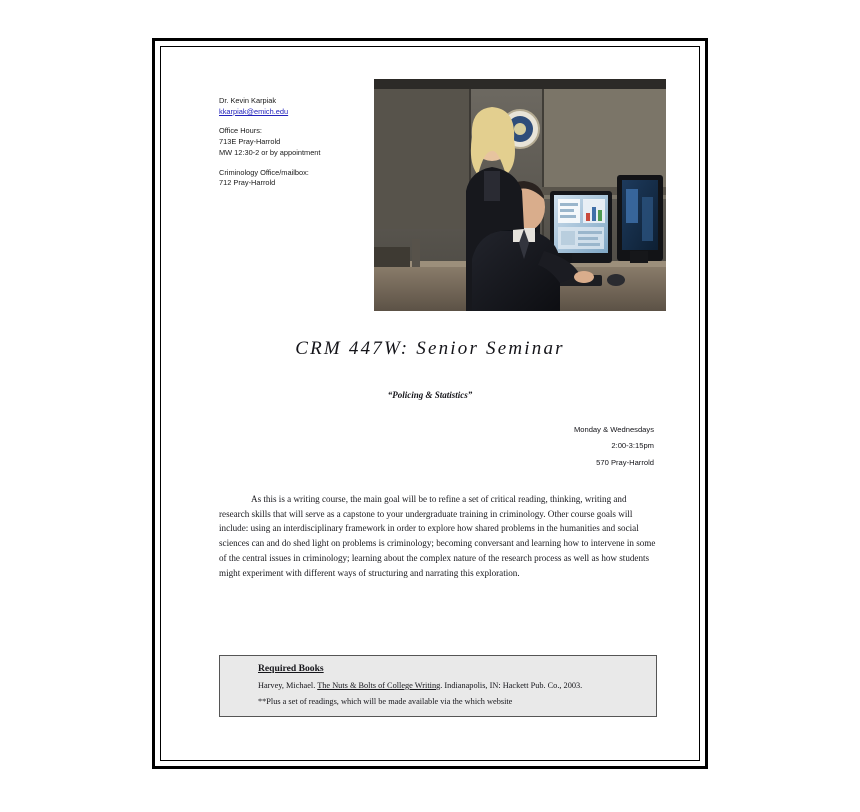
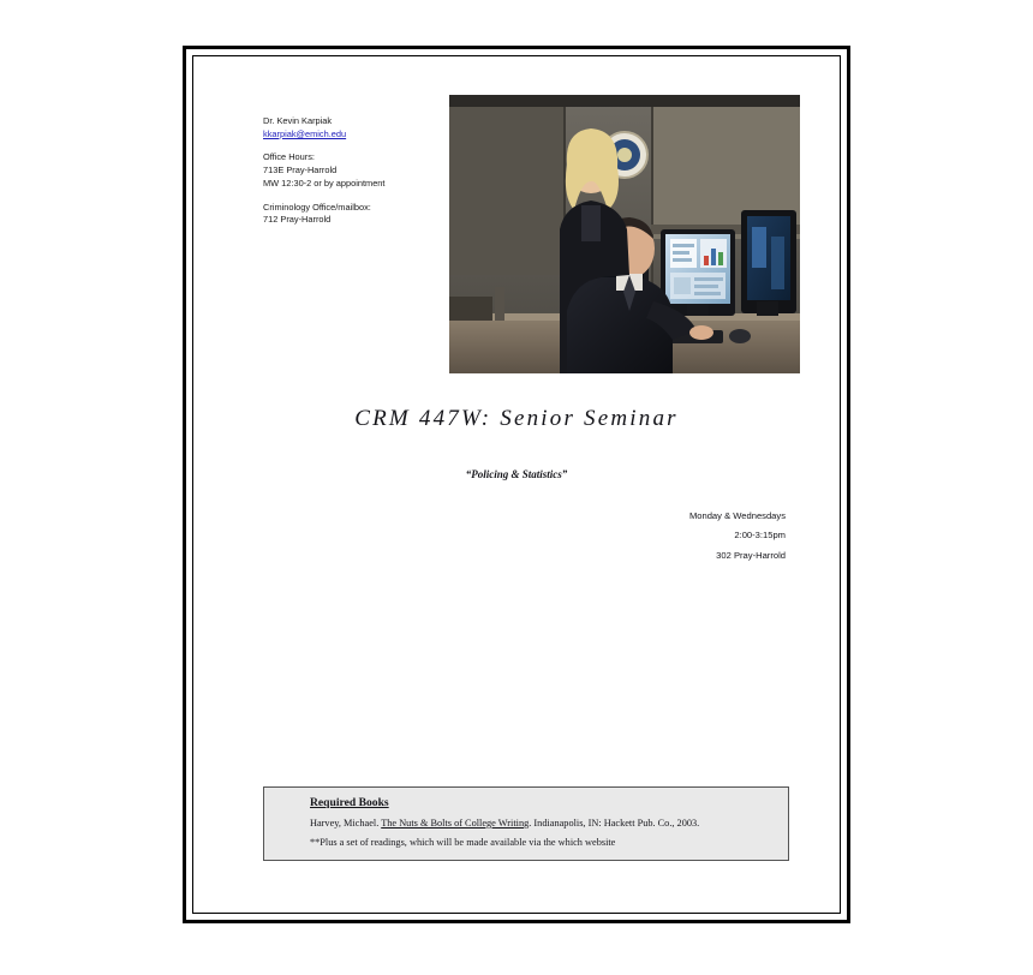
  Dr. Kevin Karpiak
  kkarpiak@emich.edu
  Office Hours:
  713E Pray-Harrold
  MW 12:30-2 or by appointment
  Criminology Office/mailbox:
  712 Pray-Harrold
  CRM 447W: Senior Seminar
  “Policing & Statistics”
  Monday & Wednesdays
  2:00-3:15pm
- 570 Pray-Harrold
+ 302 Pray-Harrold
- As this is a writing course, the main goal will be to refine a set of critical reading, thinking, writing and research skills that will serve as a capstone to your undergraduate training in criminology. Other course goals will include: using an interdisciplinary framework in order to explore how shared problems in the humanities and social sciences can and do shed light on problems is criminology; becoming conversant and learning how to intervene in some of the central issues in criminology; learning about the complex nature of the research process as well as how students might experiment with different ways of structuring and narrating this exploration.
  Required Books
  Harvey, Michael. The Nuts & Bolts of College Writing. Indianapolis, IN: Hackett Pub. Co., 2003.
  **Plus a set of readings, which will be made available via the which website
